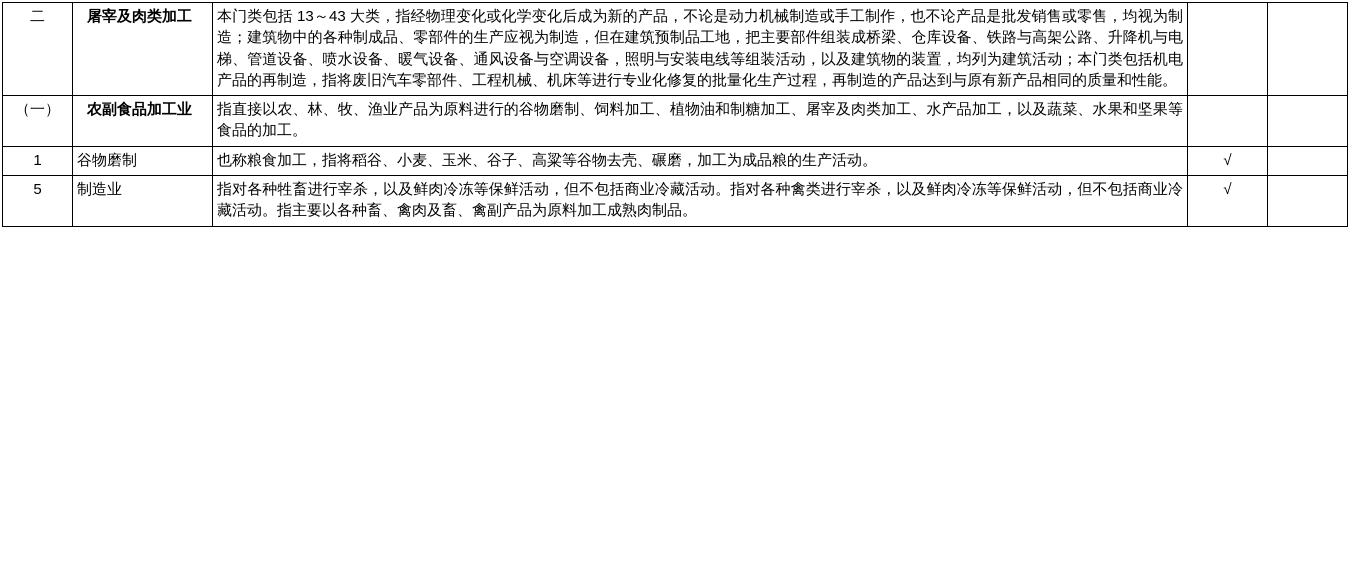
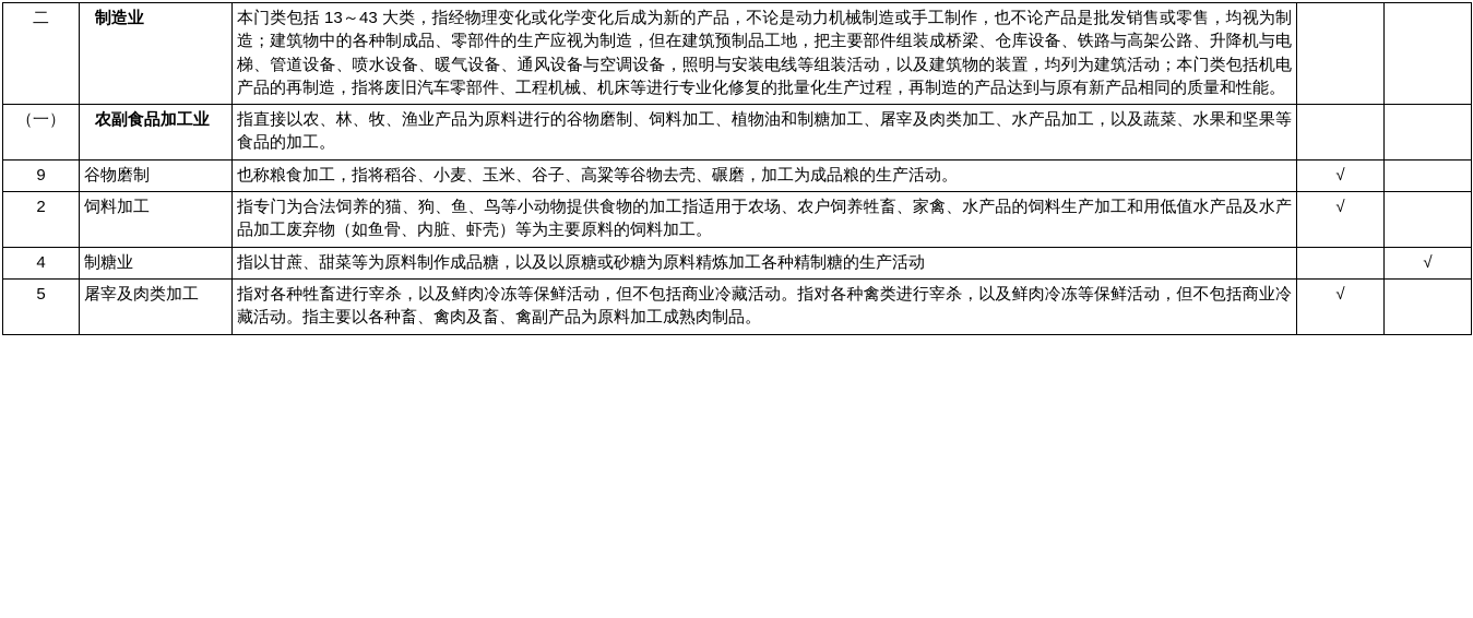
- 二	屠宰及肉类加工	本门类包括 13～43 大类，指经物理变化或化学变化后成为新的产品，不论是动力机械制造或手工制作，也不论产品是批发销售或零售，均视为制造；建筑物中的各种制成品、零部件的生产应视为制造，但在建筑预制品工地，把主要部件组装成桥梁、仓库设备、铁路与高架公路、升降机与电梯、管道设备、喷水设备、暖气设备、通风设备与空调设备，照明与安装电线等组装活动，以及建筑物的装置，均列为建筑活动；本门类包括机电产品的再制造，指将废旧汽车零部件、工程机械、机床等进行专业化修复的批量化生产过程，再制造的产品达到与原有新产品相同的质量和性能。
+ 二	制造业	本门类包括 13～43 大类，指经物理变化或化学变化后成为新的产品，不论是动力机械制造或手工制作，也不论产品是批发销售或零售，均视为制造；建筑物中的各种制成品、零部件的生产应视为制造，但在建筑预制品工地，把主要部件组装成桥梁、仓库设备、铁路与高架公路、升降机与电梯、管道设备、喷水设备、暖气设备、通风设备与空调设备，照明与安装电线等组装活动，以及建筑物的装置，均列为建筑活动；本门类包括机电产品的再制造，指将废旧汽车零部件、工程机械、机床等进行专业化修复的批量化生产过程，再制造的产品达到与原有新产品相同的质量和性能。
  （一）	农副食品加工业	指直接以农、林、牧、渔业产品为原料进行的谷物磨制、饲料加工、植物油和制糖加工、屠宰及肉类加工、水产品加工，以及蔬菜、水果和坚果等食品的加工。
- 1	谷物磨制	也称粮食加工，指将稻谷、小麦、玉米、谷子、高粱等谷物去壳、碾磨，加工为成品粮的生产活动。	√
+ 9	谷物磨制	也称粮食加工，指将稻谷、小麦、玉米、谷子、高粱等谷物去壳、碾磨，加工为成品粮的生产活动。	√
+ 2	饲料加工	指专门为合法饲养的猫、狗、鱼、鸟等小动物提供食物的加工指适用于农场、农户饲养牲畜、家禽、水产品的饲料生产加工和用低值水产品及水产品加工废弃物（如鱼骨、内脏、虾壳）等为主要原料的饲料加工。	√
+ 4	制糖业	指以甘蔗、甜菜等为原料制作成品糖，以及以原糖或砂糖为原料精炼加工各种精制糖的生产活动		√
- 5	制造业	指对各种牲畜进行宰杀，以及鲜肉冷冻等保鲜活动，但不包括商业冷藏活动。指对各种禽类进行宰杀，以及鲜肉冷冻等保鲜活动，但不包括商业冷藏活动。指主要以各种畜、禽肉及畜、禽副产品为原料加工成熟肉制品。	√
+ 5	屠宰及肉类加工	指对各种牲畜进行宰杀，以及鲜肉冷冻等保鲜活动，但不包括商业冷藏活动。指对各种禽类进行宰杀，以及鲜肉冷冻等保鲜活动，但不包括商业冷藏活动。指主要以各种畜、禽肉及畜、禽副产品为原料加工成熟肉制品。	√
